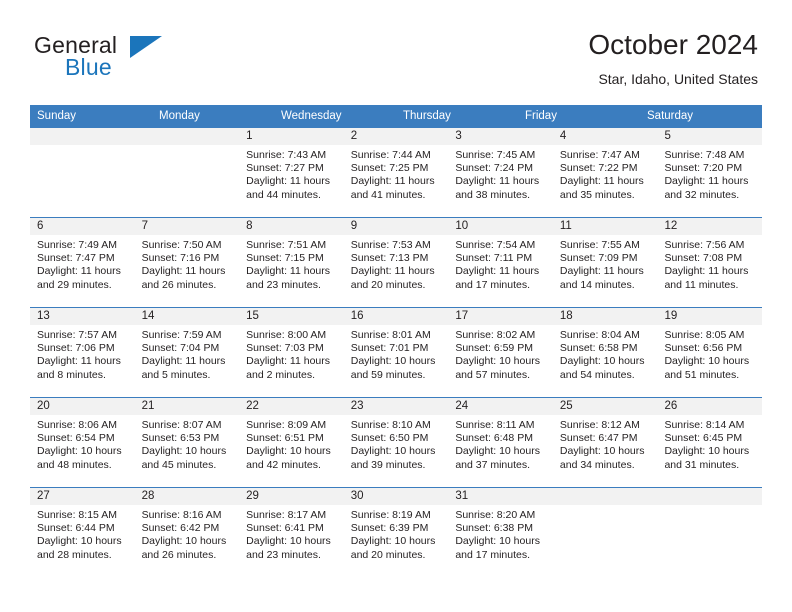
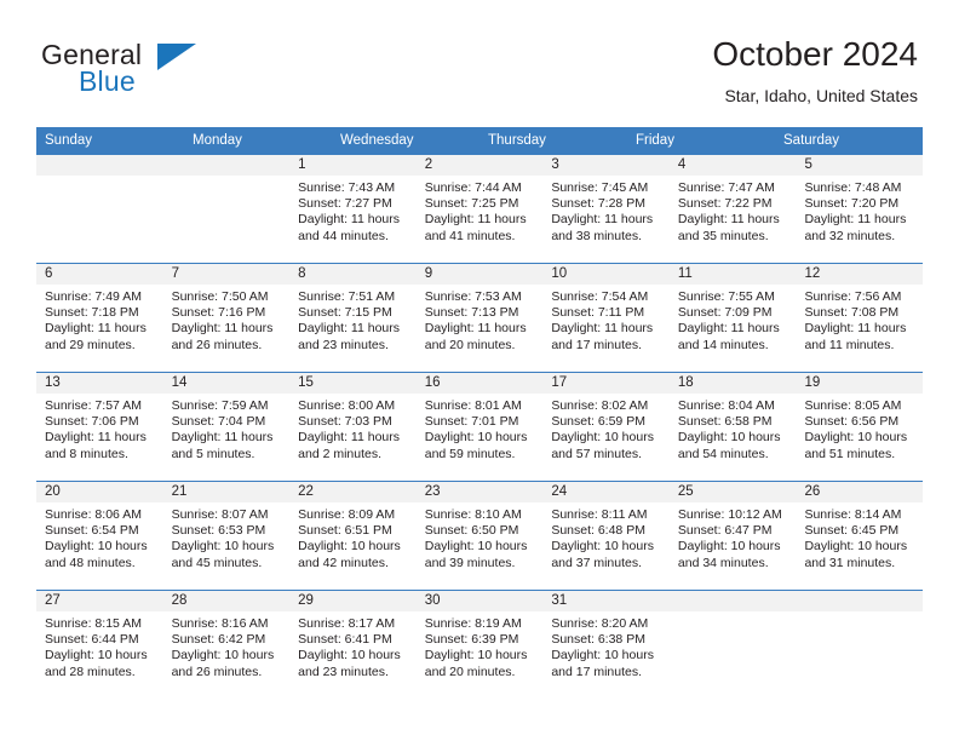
  General
  Blue
  October 2024
  Star, Idaho, United States
  Sunday
  Monday
  Wednesday
  Thursday
  Friday
  Saturday
  1
  Sunrise: 7:43 AM
  Sunset: 7:27 PM
  Daylight: 11 hours
  and 44 minutes.
  2
  Sunrise: 7:44 AM
  Sunset: 7:25 PM
  Daylight: 11 hours
  and 41 minutes.
  3
  Sunrise: 7:45 AM
- Sunset: 7:24 PM
+ Sunset: 7:28 PM
  Daylight: 11 hours
  and 38 minutes.
  4
  Sunrise: 7:47 AM
  Sunset: 7:22 PM
  Daylight: 11 hours
  and 35 minutes.
  5
  Sunrise: 7:48 AM
  Sunset: 7:20 PM
  Daylight: 11 hours
  and 32 minutes.
  6
  Sunrise: 7:49 AM
- Sunset: 7:47 PM
+ Sunset: 7:18 PM
  Daylight: 11 hours
  and 29 minutes.
  7
  Sunrise: 7:50 AM
  Sunset: 7:16 PM
  Daylight: 11 hours
  and 26 minutes.
  8
  Sunrise: 7:51 AM
  Sunset: 7:15 PM
  Daylight: 11 hours
  and 23 minutes.
  9
  Sunrise: 7:53 AM
  Sunset: 7:13 PM
  Daylight: 11 hours
  and 20 minutes.
  10
  Sunrise: 7:54 AM
  Sunset: 7:11 PM
  Daylight: 11 hours
  and 17 minutes.
  11
  Sunrise: 7:55 AM
  Sunset: 7:09 PM
  Daylight: 11 hours
  and 14 minutes.
  12
  Sunrise: 7:56 AM
  Sunset: 7:08 PM
  Daylight: 11 hours
  and 11 minutes.
  13
  Sunrise: 7:57 AM
  Sunset: 7:06 PM
  Daylight: 11 hours
  and 8 minutes.
  14
  Sunrise: 7:59 AM
  Sunset: 7:04 PM
  Daylight: 11 hours
  and 5 minutes.
  15
  Sunrise: 8:00 AM
  Sunset: 7:03 PM
  Daylight: 11 hours
  and 2 minutes.
  16
  Sunrise: 8:01 AM
  Sunset: 7:01 PM
  Daylight: 10 hours
  and 59 minutes.
  17
  Sunrise: 8:02 AM
  Sunset: 6:59 PM
  Daylight: 10 hours
  and 57 minutes.
  18
  Sunrise: 8:04 AM
  Sunset: 6:58 PM
  Daylight: 10 hours
  and 54 minutes.
  19
  Sunrise: 8:05 AM
  Sunset: 6:56 PM
  Daylight: 10 hours
  and 51 minutes.
  20
  Sunrise: 8:06 AM
  Sunset: 6:54 PM
  Daylight: 10 hours
  and 48 minutes.
  21
  Sunrise: 8:07 AM
  Sunset: 6:53 PM
  Daylight: 10 hours
  and 45 minutes.
  22
  Sunrise: 8:09 AM
  Sunset: 6:51 PM
  Daylight: 10 hours
  and 42 minutes.
  23
  Sunrise: 8:10 AM
  Sunset: 6:50 PM
  Daylight: 10 hours
  and 39 minutes.
  24
  Sunrise: 8:11 AM
  Sunset: 6:48 PM
  Daylight: 10 hours
  and 37 minutes.
  25
- Sunrise: 8:12 AM
+ Sunrise: 10:12 AM
  Sunset: 6:47 PM
  Daylight: 10 hours
  and 34 minutes.
  26
  Sunrise: 8:14 AM
  Sunset: 6:45 PM
  Daylight: 10 hours
  and 31 minutes.
  27
  Sunrise: 8:15 AM
  Sunset: 6:44 PM
  Daylight: 10 hours
  and 28 minutes.
  28
  Sunrise: 8:16 AM
  Sunset: 6:42 PM
  Daylight: 10 hours
  and 26 minutes.
  29
  Sunrise: 8:17 AM
  Sunset: 6:41 PM
  Daylight: 10 hours
  and 23 minutes.
  30
  Sunrise: 8:19 AM
  Sunset: 6:39 PM
  Daylight: 10 hours
  and 20 minutes.
  31
  Sunrise: 8:20 AM
  Sunset: 6:38 PM
  Daylight: 10 hours
  and 17 minutes.
